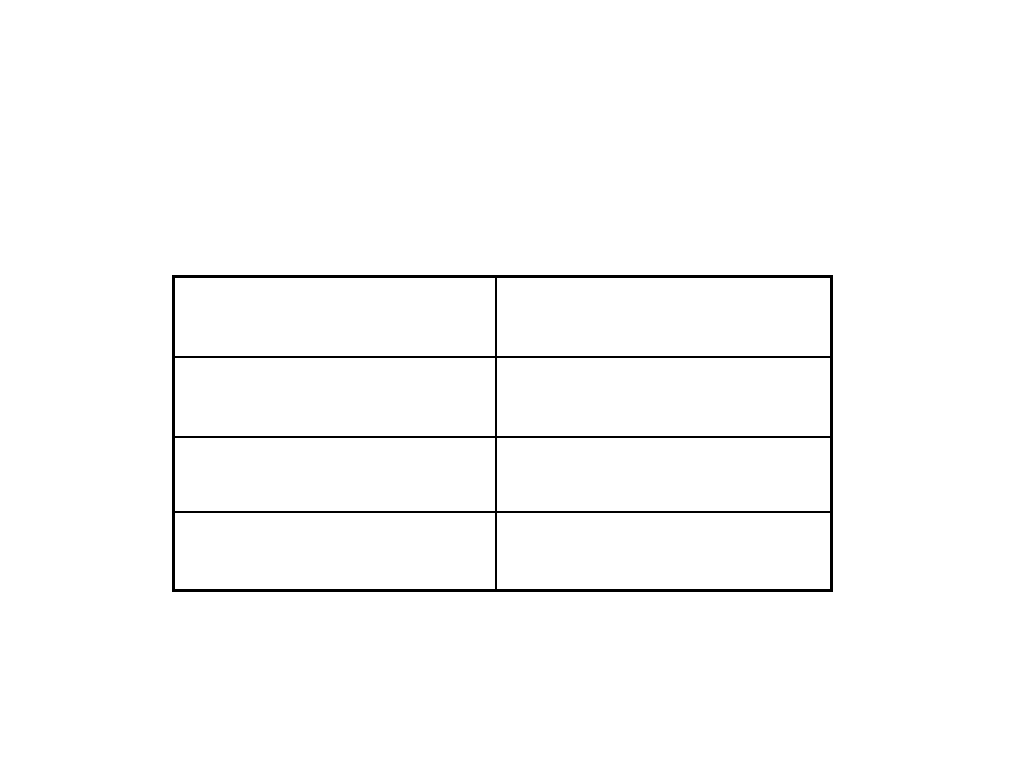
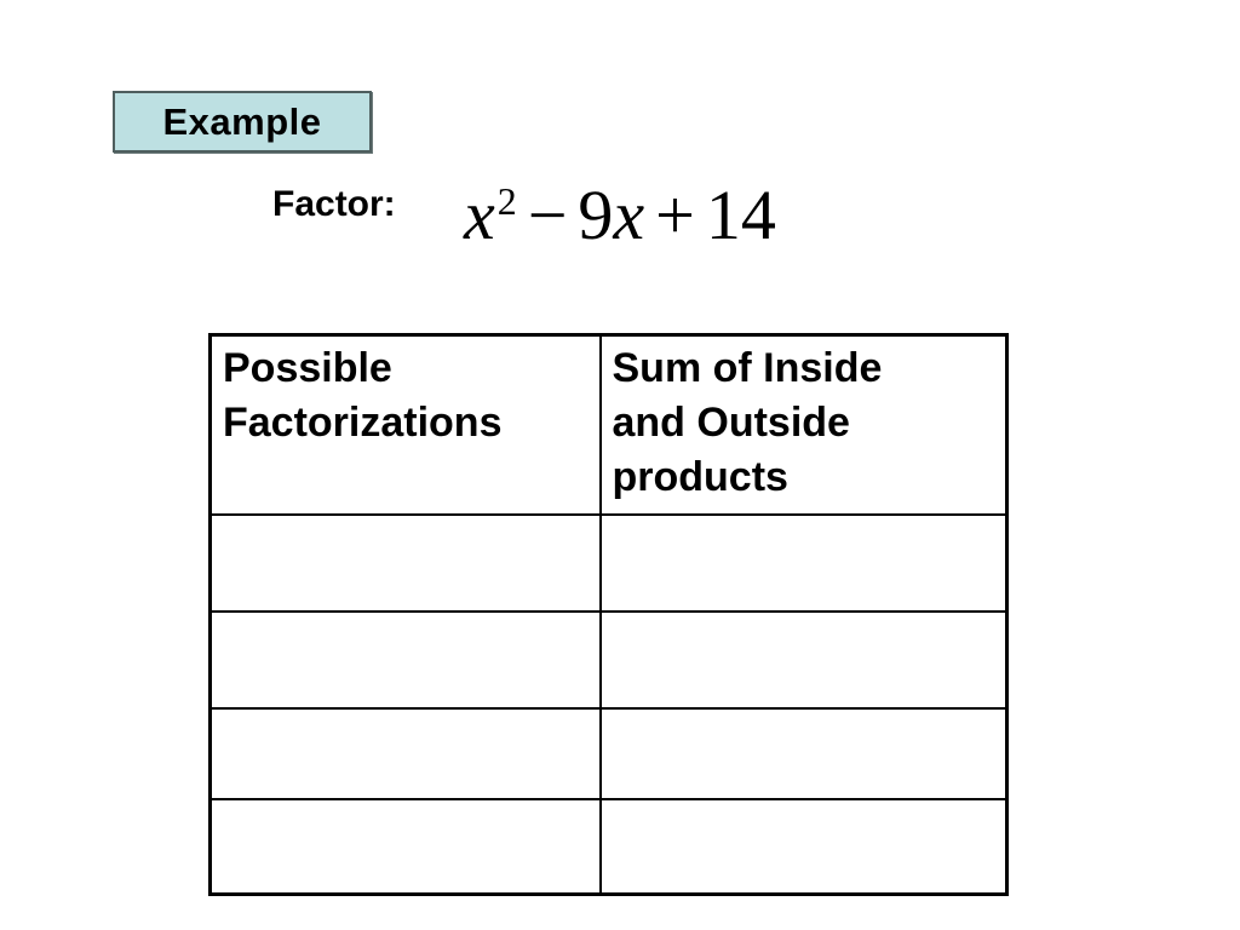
+ Example
+ Factor:
+ x2 − 9x + 14
+ Possible Factorizations	Sum of Inside and Outside products
